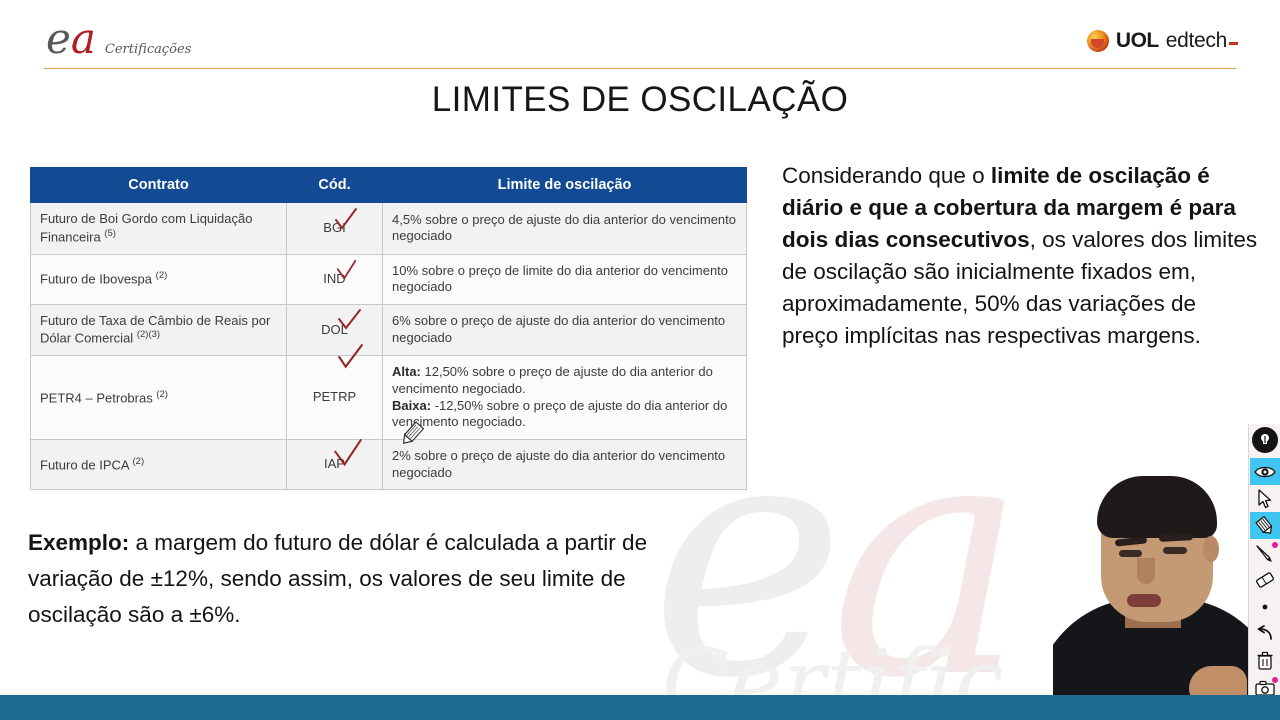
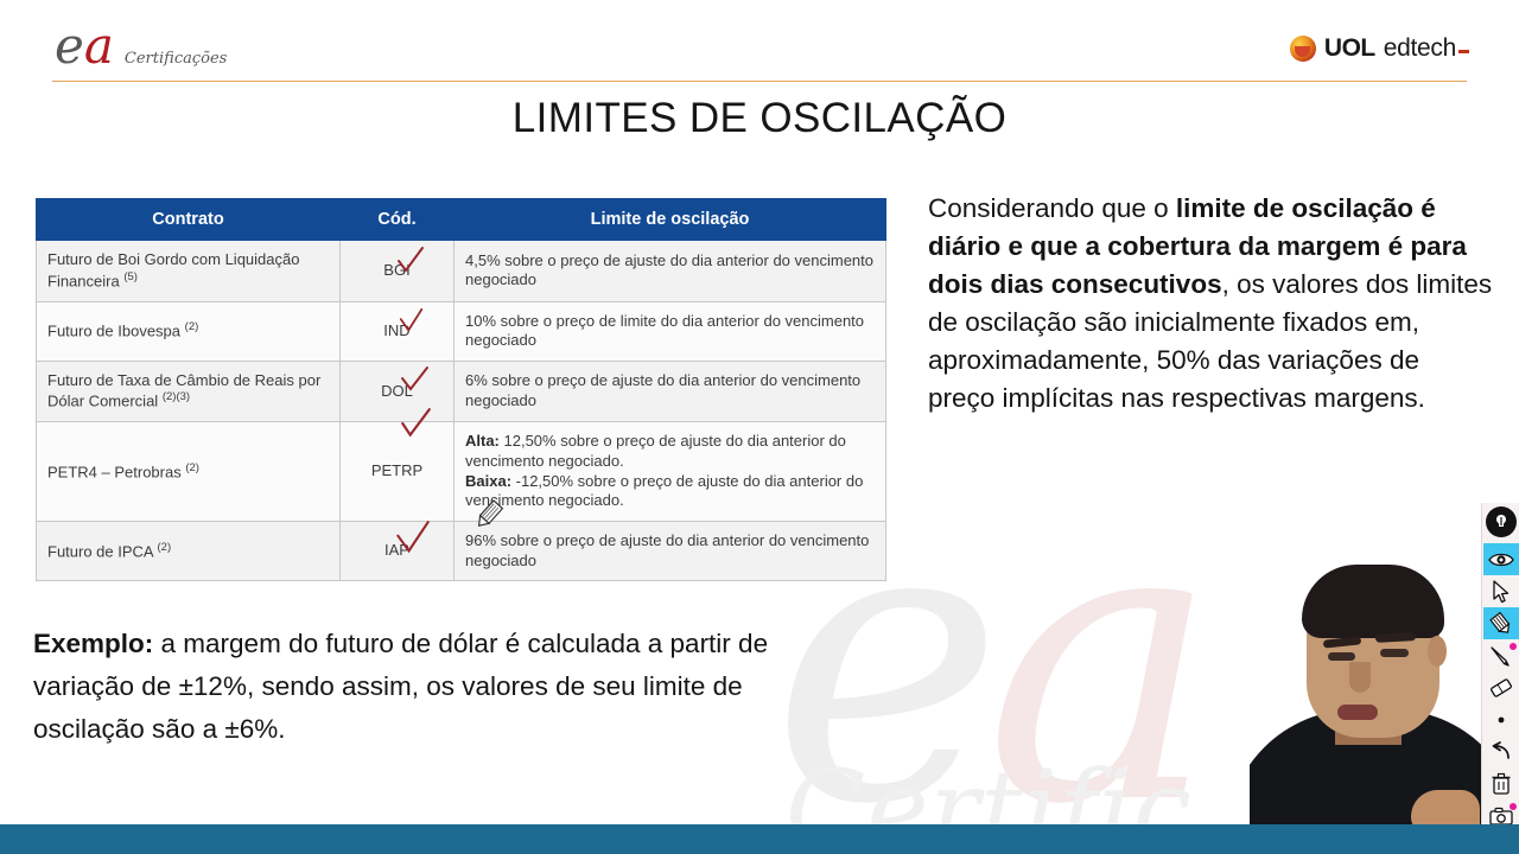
  e
  a
  Certific
  ea
  Certificações
  UOL
  edtech
  LIMITES DE OSCILAÇÃO
  Contrato	Cód.	Limite de oscilação
  Futuro de Boi Gordo com Liquidação Financeira (5)	BGI	4,5% sobre o preço de ajuste do dia anterior do vencimento negociado
  Futuro de Ibovespa (2)	IND	10% sobre o preço de limite do dia anterior do vencimento negociado
  Futuro de Taxa de Câmbio de Reais por Dólar Comercial (2)(3)	DOL	6% sobre o preço de ajuste do dia anterior do vencimento negociado
  PETR4 – Petrobras (2)	PETRP	Alta: 12,50% sobre o preço de ajuste do dia anterior do vencimento negociado.Baixa: -12,50% sobre o preço de ajuste do dia anterior do venimento negociado.
- Futuro de IPCA (2)	IAP	2% sobre o preço de ajuste do dia anterior do vencimento negociado
+ Futuro de IPCA (2)	IAP	96% sobre o preço de ajuste do dia anterior do vencimento negociado
  Considerando que o limite de oscilação é diário e que a cobertura da margem é para dois dias consecutivos, os valores dos limites de oscilação são inicialmente fixados em, aproximadamente, 50% das variações de preço implícitas nas respectivas margens.
  Exemplo: a margem do futuro de dólar é calculada a partir de variação de ±12%, sendo assim, os valores de seu limite de oscilação são a ±6%.
